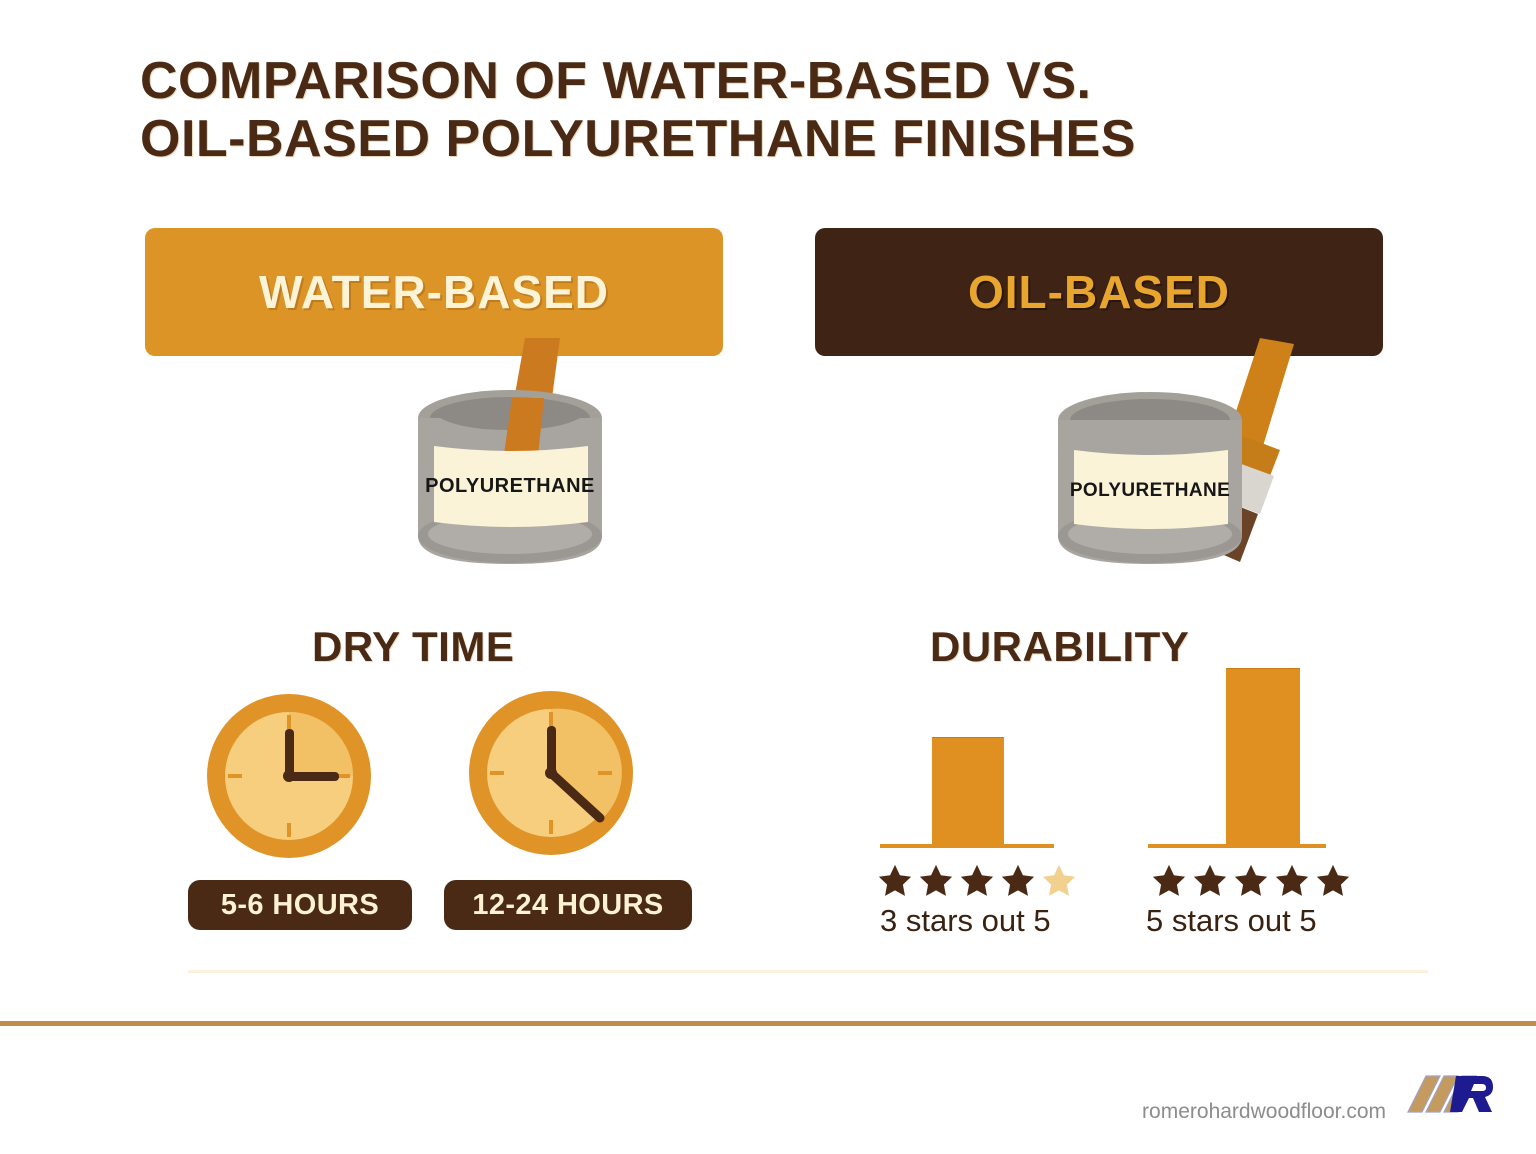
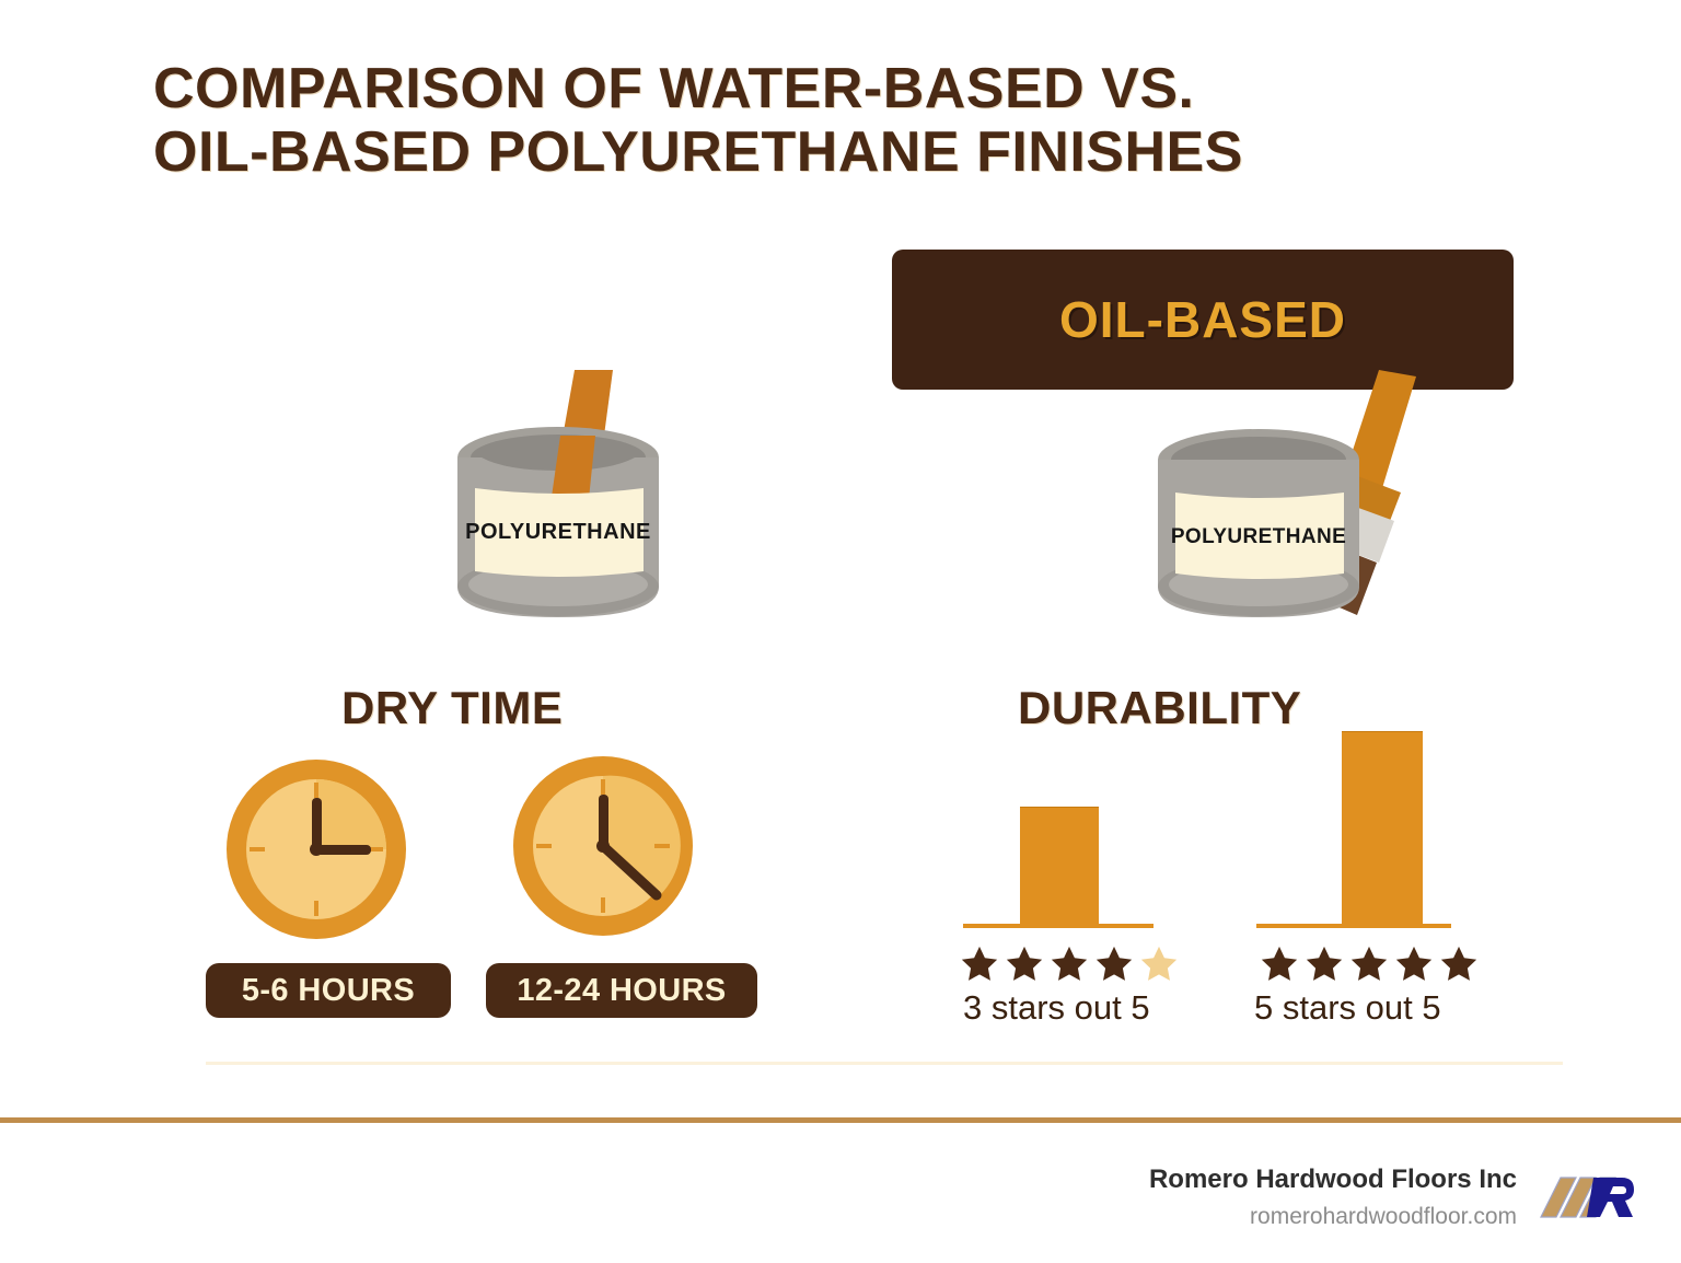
  COMPARISON OF WATER-BASED VS.
  OIL-BASED POLYURETHANE FINISHES
- WATER-BASED
  OIL-BASED
  POLYURETHANE
  POLYURETHANE
  DRY TIME
  DURABILITY
  5-6 HOURS
  12-24 HOURS
  3 stars out 5
  5 stars out 5
+ Romero Hardwood Floors Inc
  romerohardwoodfloor.com
